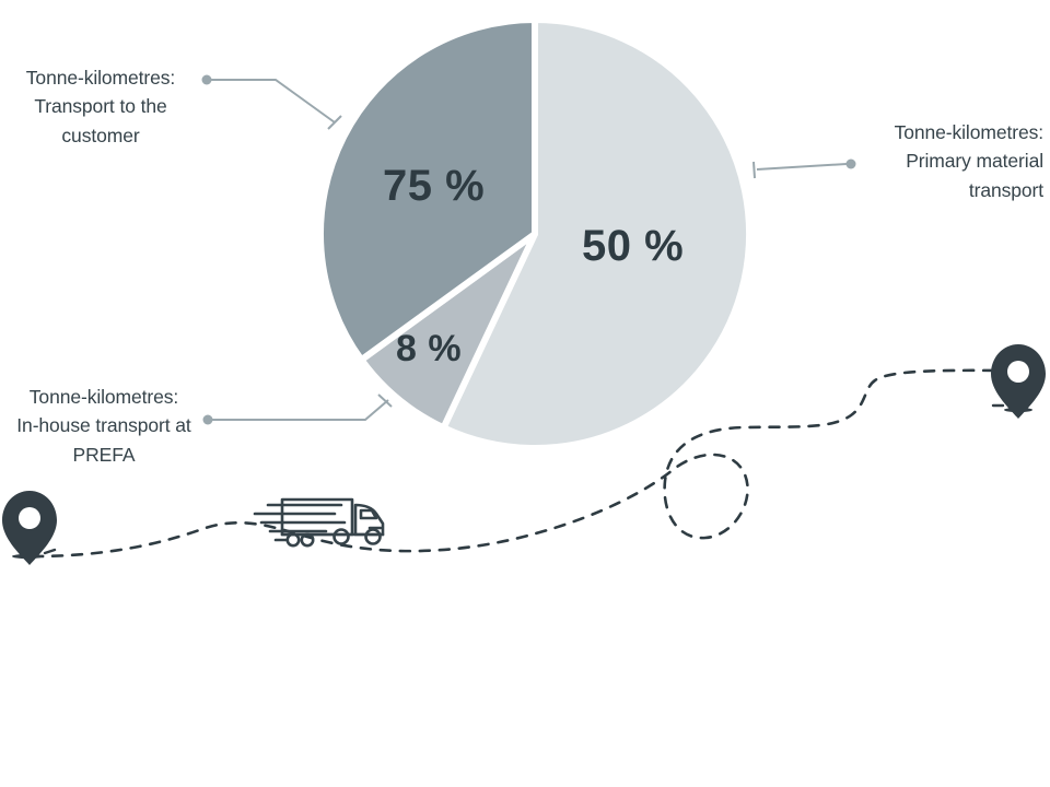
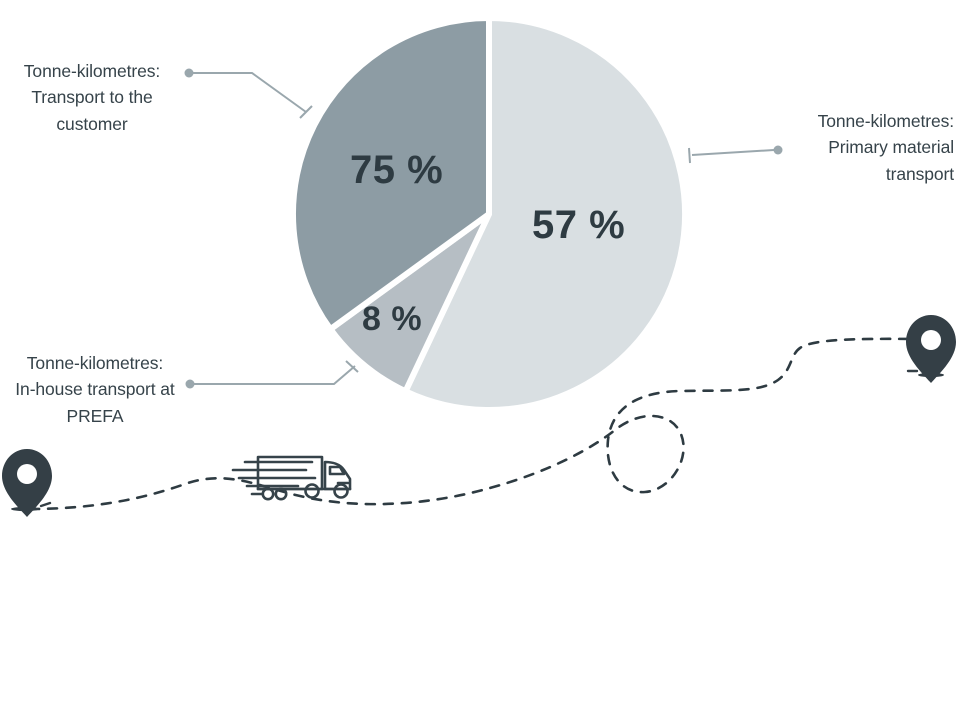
  Tonne-kilometres:
  Transport to the customer
  Tonne-kilometres:
  Primary material
  transport
  Tonne-kilometres:
  In-house transport at
  PREFA
- 50 %
+ 57 %
  75 %
  8 %
